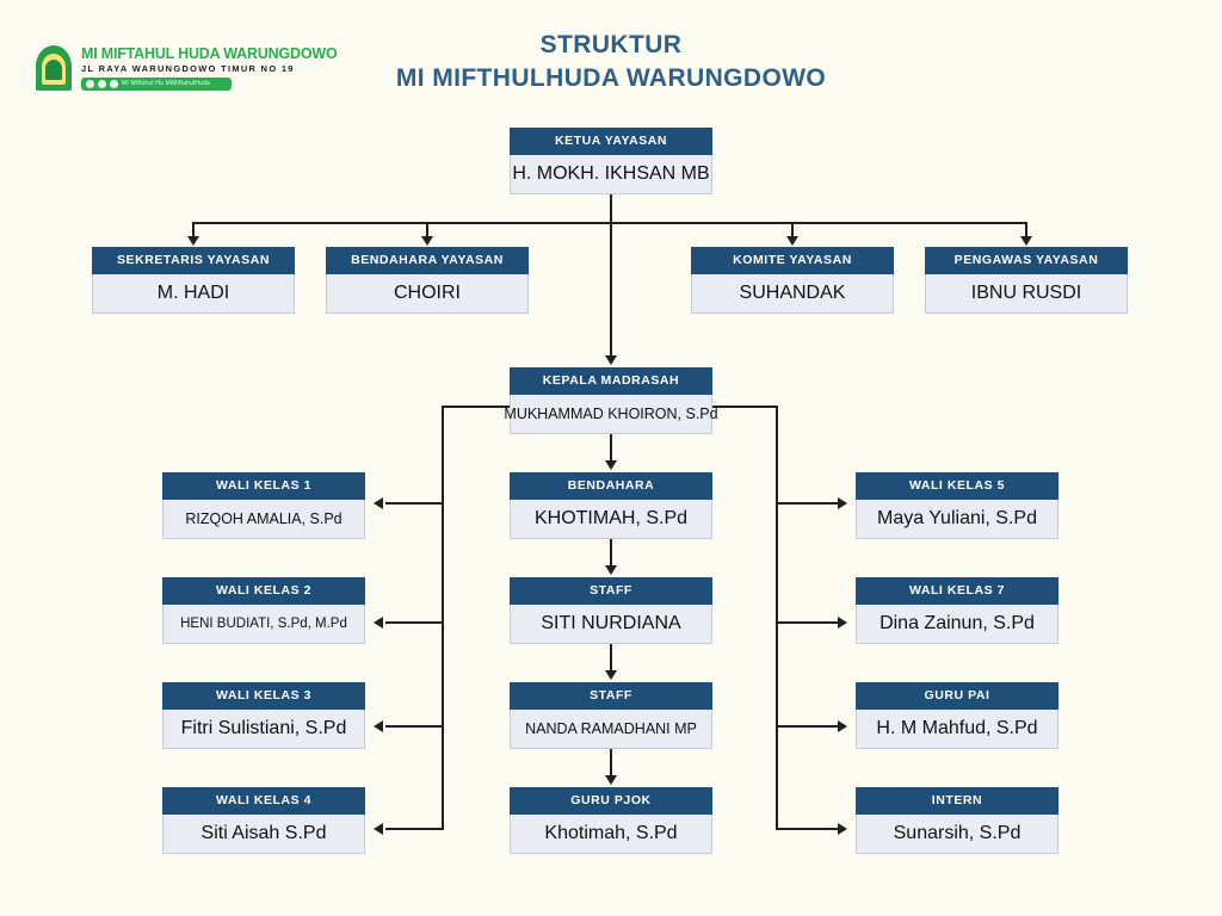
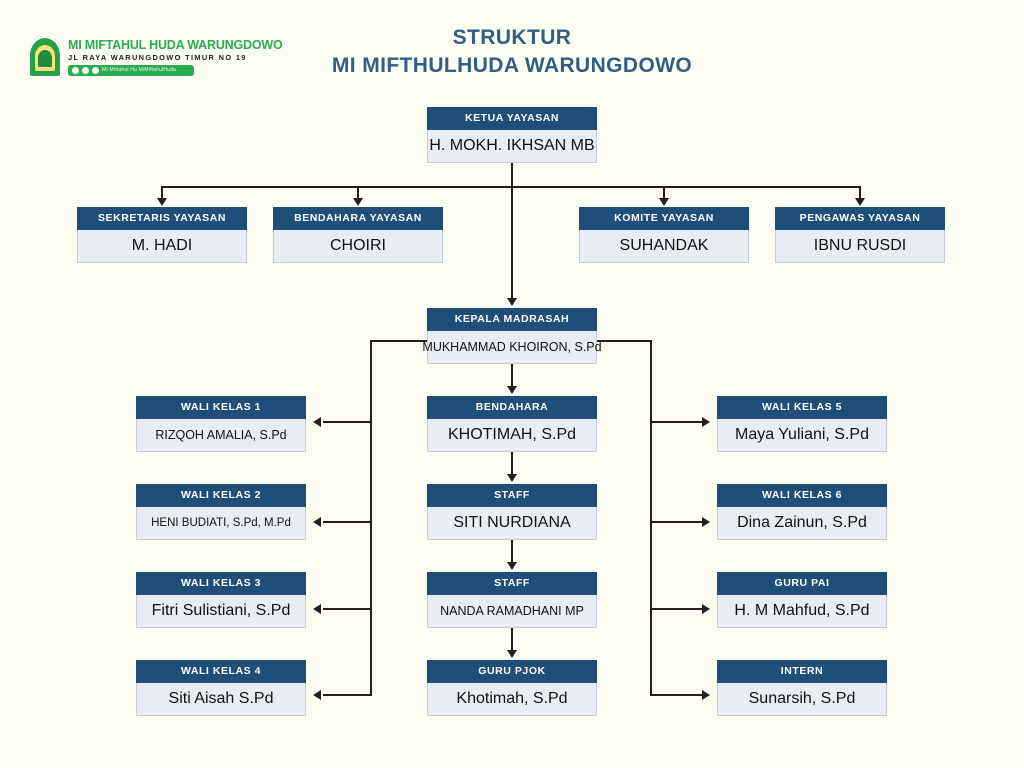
  MI MIFTAHUL HUDA WARUNGDOWO
  JL RAYA WARUNGDOWO TIMUR NO 19
  STRUKTUR
  MI MIFTHULHUDA WARUNGDOWO
  KETUA YAYASAN
  H. MOKH. IKHSAN MB
  SEKRETARIS YAYASAN
  M. HADI
  BENDAHARA YAYASAN
  CHOIRI
  KOMITE YAYASAN
  SUHANDAK
  PENGAWAS YAYASAN
  IBNU RUSDI
  KEPALA MADRASAH
  MUKHAMMAD KHOIRON, S.Pd
  BENDAHARA
  KHOTIMAH, S.Pd
  STAFF
  SITI NURDIANA
  STAFF
  NANDA RAMADHANI MP
  GURU PJOK
  Khotimah, S.Pd
  WALI KELAS 1
  RIZQOH AMALIA, S.Pd
  WALI KELAS 2
  HENI BUDIATI, S.Pd, M.Pd
  WALI KELAS 3
  Fitri Sulistiani, S.Pd
  WALI KELAS 4
  Siti Aisah S.Pd
  WALI KELAS 5
  Maya Yuliani, S.Pd
- WALI KELAS 7
+ WALI KELAS 6
  Dina Zainun, S.Pd
  GURU PAI
  H. M Mahfud, S.Pd
  INTERN
  Sunarsih, S.Pd
